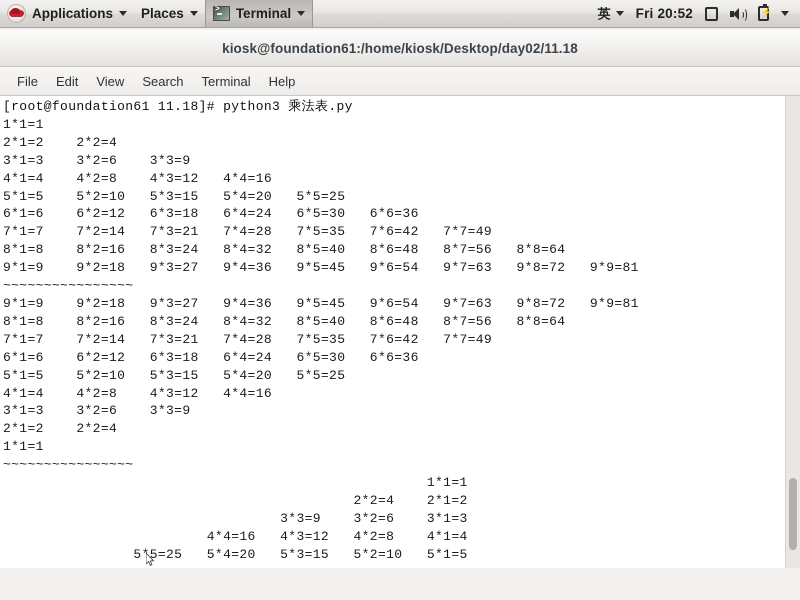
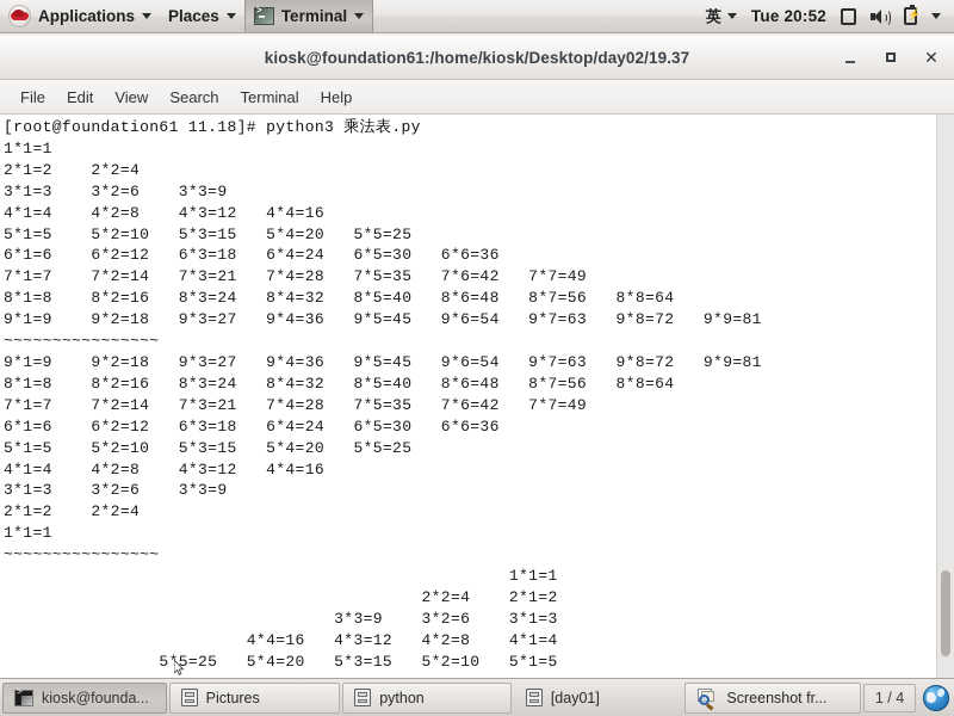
  Applications
  Places
  Terminal
  英
- Fri 20:52
+ Tue 20:52
- kiosk@foundation61:/home/kiosk/Desktop/day02/11.18
+ kiosk@foundation61:/home/kiosk/Desktop/day02/19.37
+ ✕
  File
  Edit
  View
  Search
  Terminal
  Help
  [root@foundation61 11.18]# python3 乘法表.py
  1*1=1
  2*1=2 2*2=4
  3*1=3 3*2=6 3*3=9
  4*1=4 4*2=8 4*3=12 4*4=16
  5*1=5 5*2=10 5*3=15 5*4=20 5*5=25
  6*1=6 6*2=12 6*3=18 6*4=24 6*5=30 6*6=36
  7*1=7 7*2=14 7*3=21 7*4=28 7*5=35 7*6=42 7*7=49
  8*1=8 8*2=16 8*3=24 8*4=32 8*5=40 8*6=48 8*7=56 8*8=64
  9*1=9 9*2=18 9*3=27 9*4=36 9*5=45 9*6=54 9*7=63 9*8=72 9*9=81
  ~~~~~~~~~~~~~~~~
  9*1=9 9*2=18 9*3=27 9*4=36 9*5=45 9*6=54 9*7=63 9*8=72 9*9=81
  8*1=8 8*2=16 8*3=24 8*4=32 8*5=40 8*6=48 8*7=56 8*8=64
  7*1=7 7*2=14 7*3=21 7*4=28 7*5=35 7*6=42 7*7=49
  6*1=6 6*2=12 6*3=18 6*4=24 6*5=30 6*6=36
  5*1=5 5*2=10 5*3=15 5*4=20 5*5=25
  4*1=4 4*2=8 4*3=12 4*4=16
  3*1=3 3*2=6 3*3=9
  2*1=2 2*2=4
  1*1=1
  ~~~~~~~~~~~~~~~~
  1*1=1
  2*2=4 2*1=2
  3*3=9 3*2=6 3*1=3
  4*4=16 4*3=12 4*2=8 4*1=4
  55=25 5*4=20 5*3=15 5*2=10 5*1=5
+ kiosk@founda...
+ Pictures
+ python
+ [day01]
+ Screenshot fr...
+ 1 / 4
